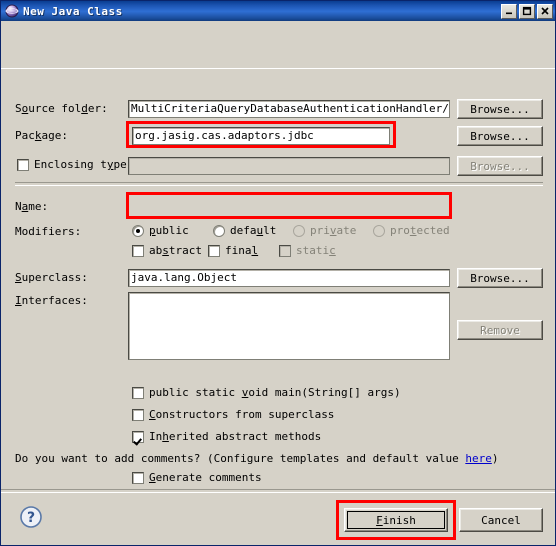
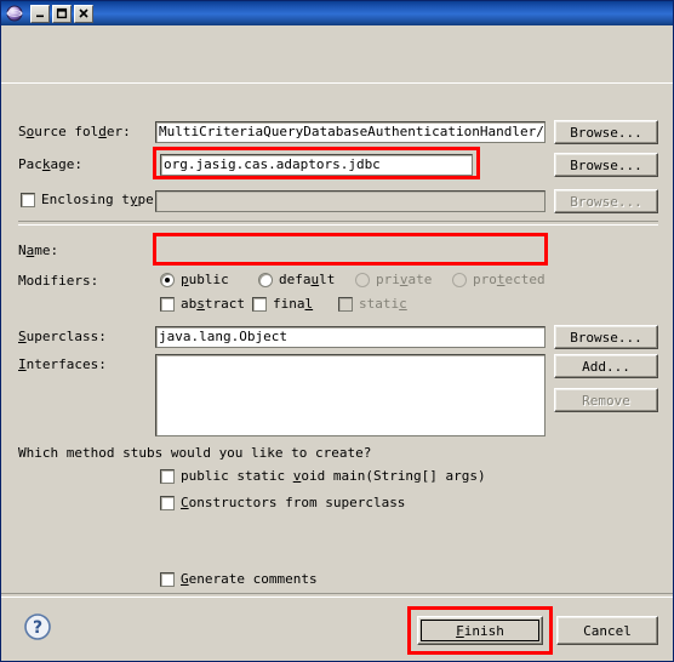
- New Java Class
  Source folder:
  MultiCriteriaQueryDatabaseAuthenticationHandler/
  Browse...
  Package:
  org.jasig.cas.adaptors.jdbc
  Browse...
  Enclosing type
  Browse...
  Name:
  Modifiers:
  public
  default
  private
  protected
  abstract
  final
  static
  Superclass:
  java.lang.Object
  Browse...
  Interfaces:
+ Add...
  Remove
+ Which method stubs would you like to create?
  public static void main(String[] args)
  Constructors from superclass
- Inherited abstract methods
- Do you want to add comments? (Configure templates and default value here)
  Generate comments
  ?
  Finish
  Cancel
